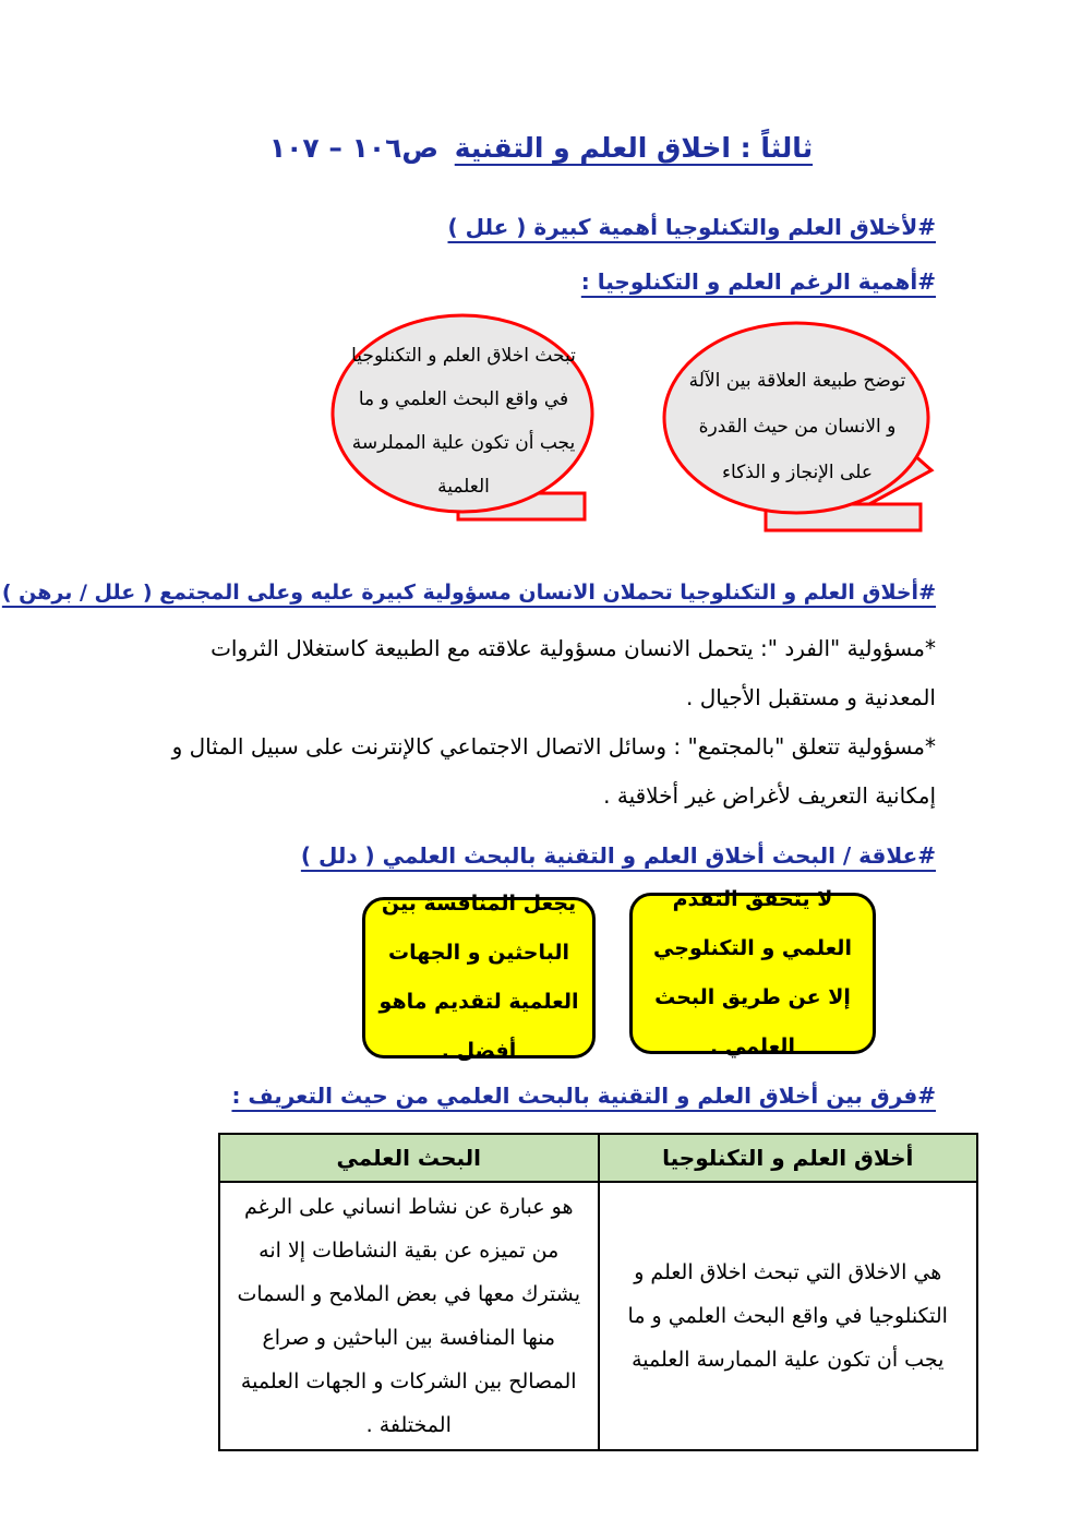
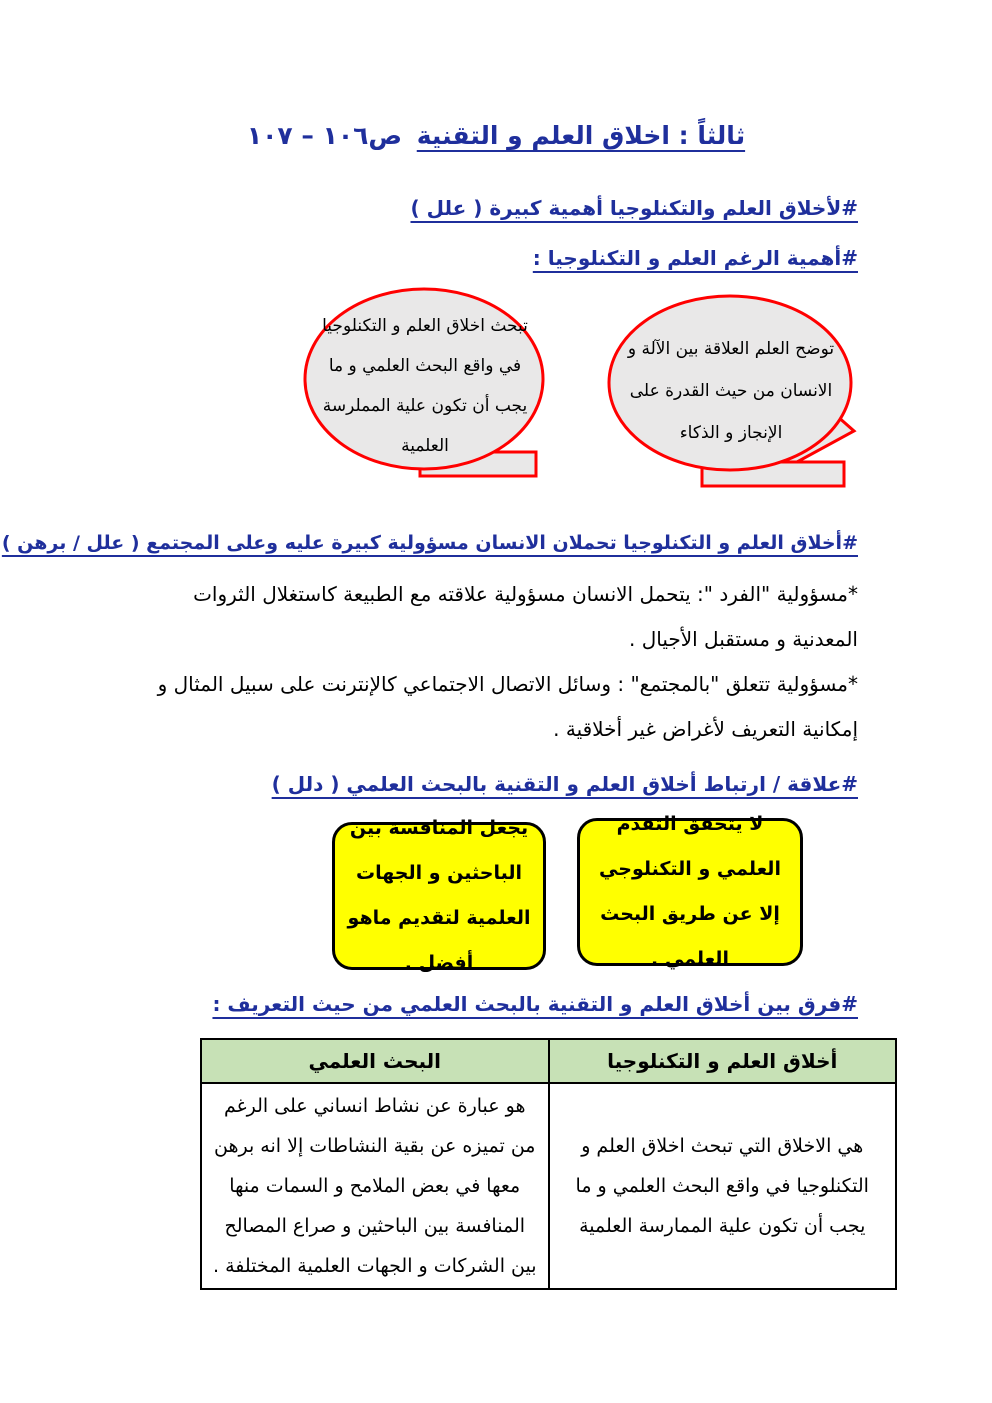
  ثالثاً : اخلاق العلم و التقنية ص١٠٦ – ١٠٧
  #لأخلاق العلم والتكنلوجيا أهمية كبيرة ( علل )
  #أهمية الرغم العلم و التكنلوجيا :
  تبحث اخلاق العلم و التكنلوجيا في واقع البحث العلمي و ما يجب أن تكون علية المملرسة العلمية
- توضح طبيعة العلاقة بين الآلة و الانسان من حيث القدرة على الإنجاز و الذكاء
+ توضح العلم العلاقة بين الآلة و الانسان من حيث القدرة على الإنجاز و الذكاء
  #أخلاق العلم و التكنلوجيا تحملان الانسان مسؤولية كبيرة عليه وعلى المجتمع ( علل / برهن )
  *مسؤولية "الفرد ": يتحمل الانسان مسؤولية علاقته مع الطبيعة كاستغلال الثروات المعدنية و مستقبل الأجيال .
  *مسؤولية تتعلق "بالمجتمع" : وسائل الاتصال الاجتماعي كالإنترنت على سبيل المثال و إمكانية التعريف لأغراض غير أخلاقية .
- #علاقة / البحث أخلاق العلم و التقنية بالبحث العلمي ( دلل )
+ #علاقة / ارتباط أخلاق العلم و التقنية بالبحث العلمي ( دلل )
  يجعل المنافسة بين الباحثين و الجهات العلمية لتقديم ماهو أفضل .
  لا يتحقق التقدم العلمي و التكنلوجي إلا عن طريق البحث العلمي .
  #فرق بين أخلاق العلم و التقنية بالبحث العلمي من حيث التعريف :
  أخلاق العلم و التكنلوجيا	البحث العلمي
- هي الاخلاق التي تبحث اخلاق العلم و التكنلوجيا في واقع البحث العلمي و ما يجب أن تكون علية الممارسة العلمية	هو عبارة عن نشاط انساني على الرغم من تميزه عن بقية النشاطات إلا انه يشترك معها في بعض الملامح و السمات منها المنافسة بين الباحثين و صراع المصالح بين الشركات و الجهات العلمية المختلفة .
+ هي الاخلاق التي تبحث اخلاق العلم و التكنلوجيا في واقع البحث العلمي و ما يجب أن تكون علية الممارسة العلمية	هو عبارة عن نشاط انساني على الرغم من تميزه عن بقية النشاطات إلا انه برهن معها في بعض الملامح و السمات منها المنافسة بين الباحثين و صراع المصالح بين الشركات و الجهات العلمية المختلفة .
